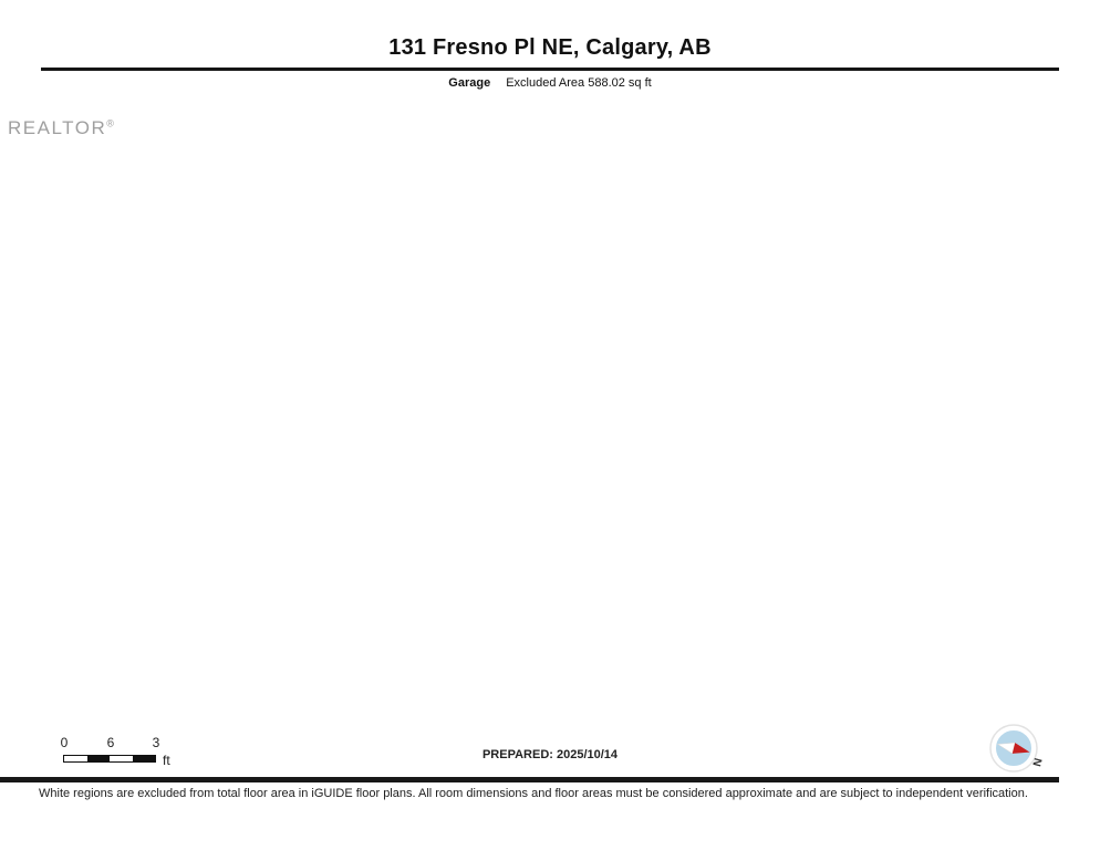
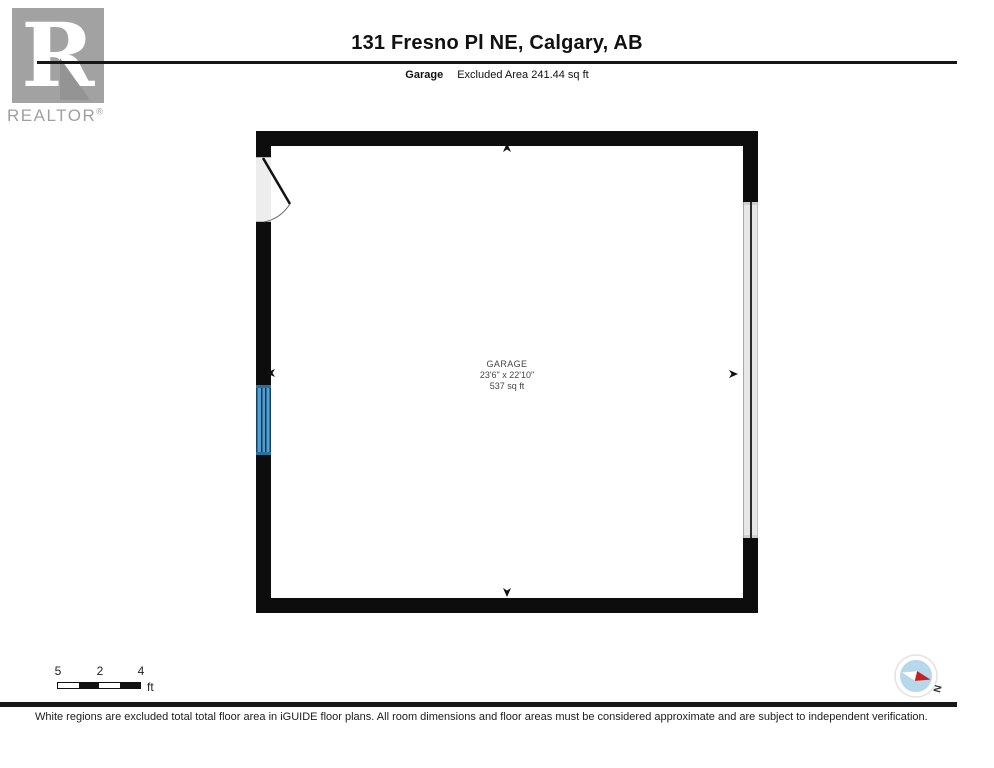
+ R
  REALTOR®
  131 Fresno Pl NE, Calgary, AB
  Garage
- Excluded Area 588.02 sq ft
+ Excluded Area 241.44 sq ft
+ GARAGE
+ 23'6" x 22'10"
+ 537 sq ft
- 0
+ 5
- 6
+ 2
- 3
+ 4
  ft
- PREPARED: 2025/10/14
- White regions are excluded from total floor area in iGUIDE floor plans. All room dimensions and floor areas must be considered approximate and are subject to independent verification.
+ White regions are excluded total total floor area in iGUIDE floor plans. All room dimensions and floor areas must be considered approximate and are subject to independent verification.
